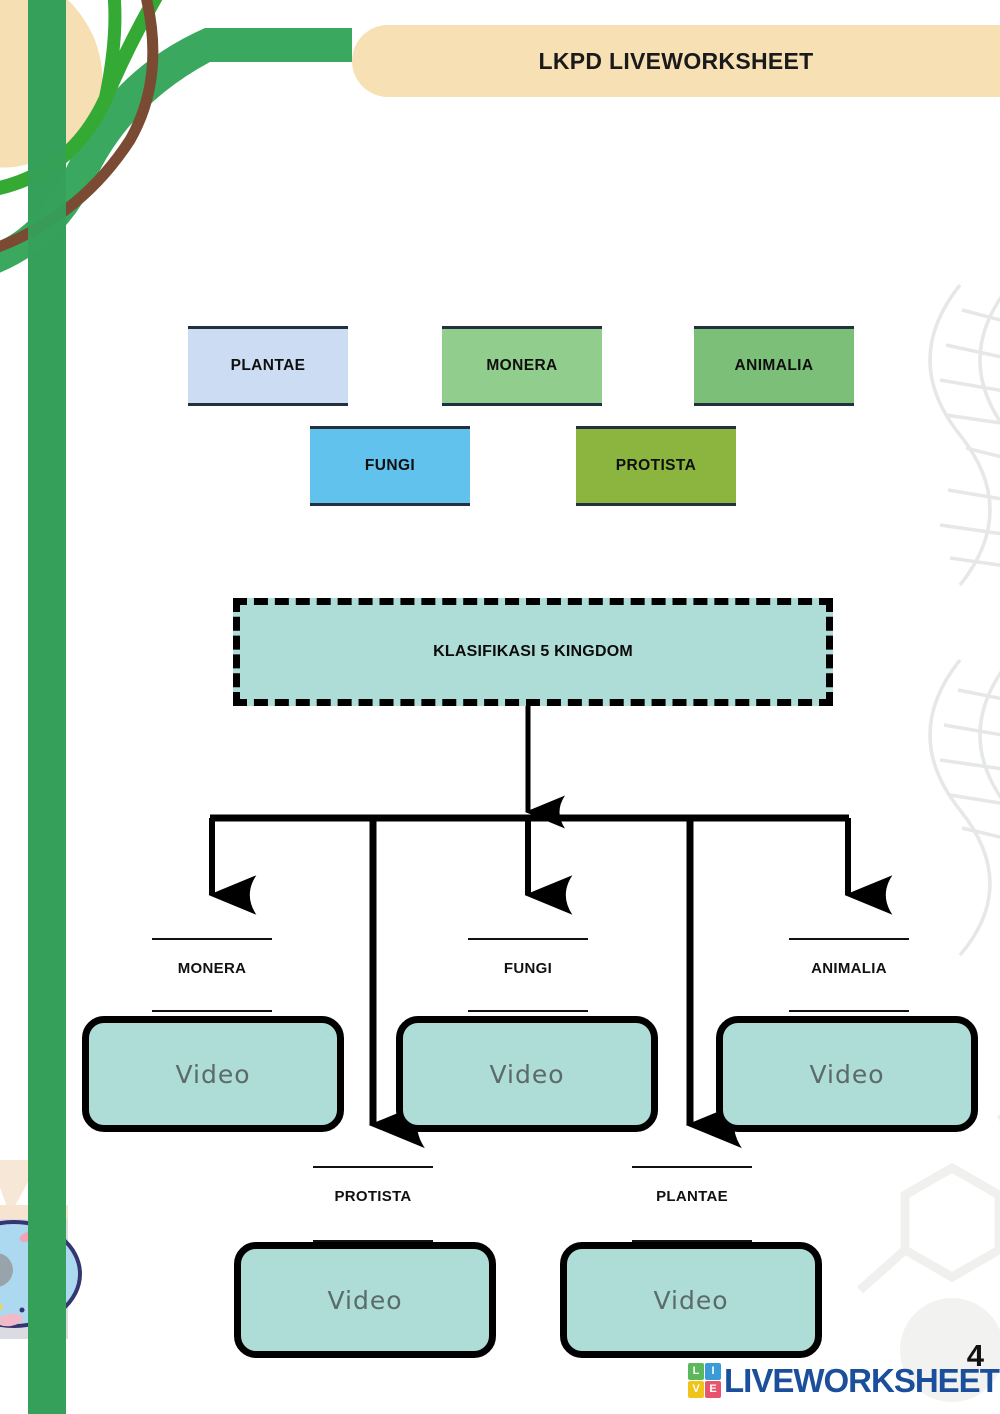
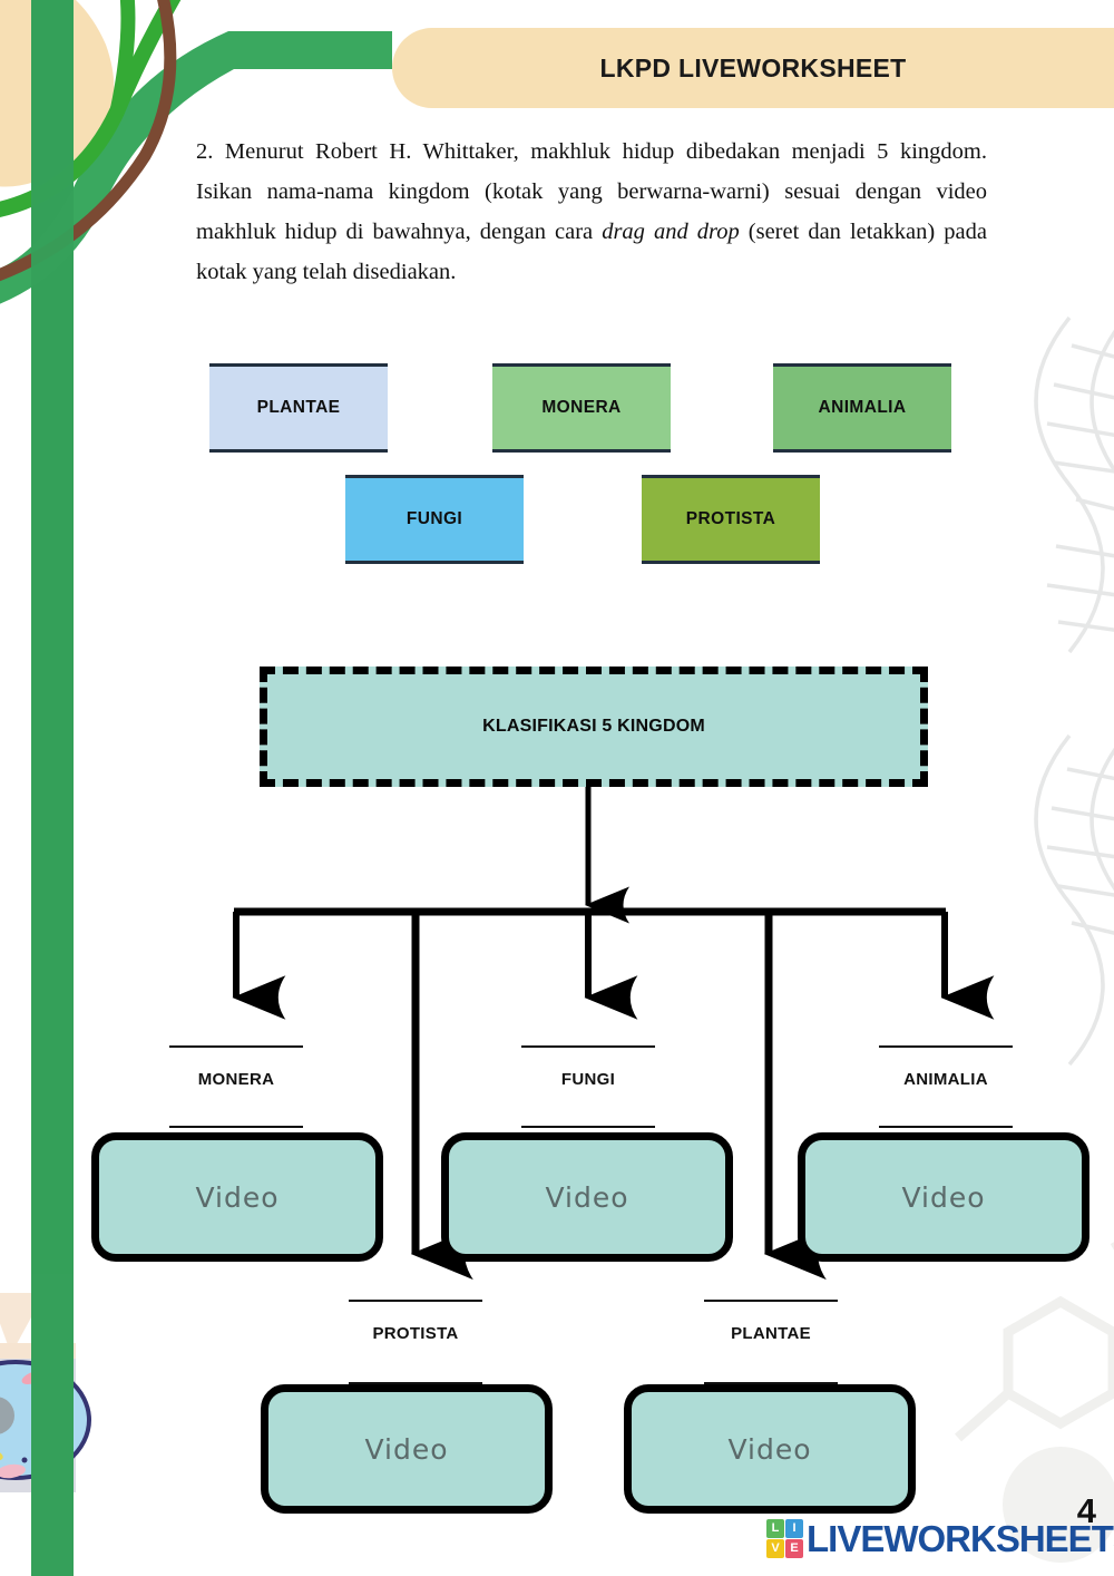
  LKPD LIVEWORKSHEET
+ 2. Menurut Robert H. Whittaker, makhluk hidup dibedakan menjadi 5 kingdom. Isikan nama-nama kingdom (kotak yang berwarna-warni) sesuai dengan video makhluk hidup di bawahnya, dengan cara drag and drop (seret dan letakkan) pada kotak yang telah disediakan.
  PLANTAE
  MONERA
  ANIMALIA
  FUNGI
  PROTISTA
  KLASIFIKASI 5 KINGDOM
  MONERA
  Video
  FUNGI
  Video
  ANIMALIA
  Video
  PROTISTA
  Video
  PLANTAE
  Video
  4
  L
  I
  V
  E
  LIVEWORKSHEET
